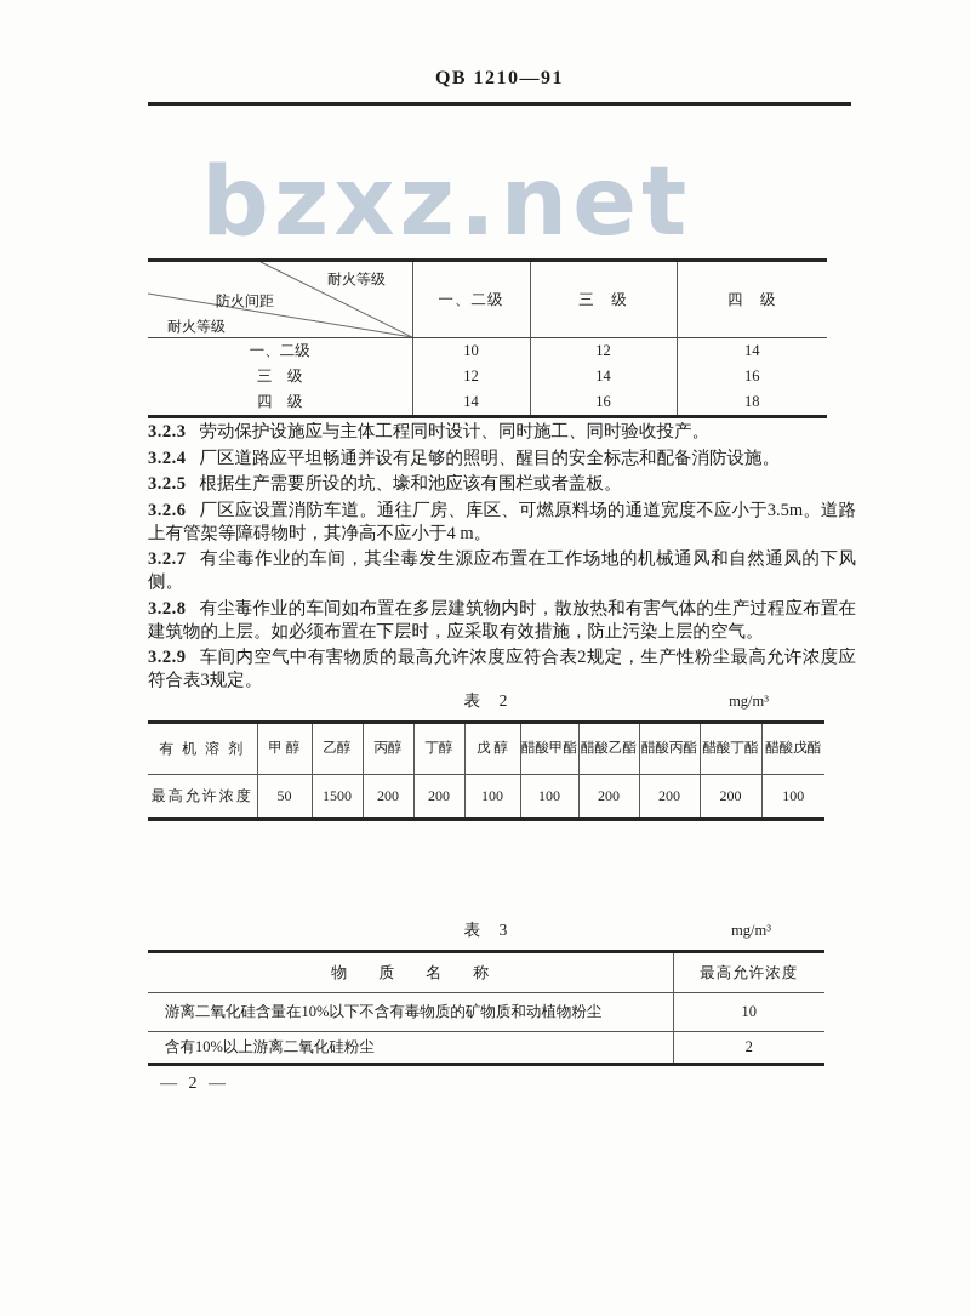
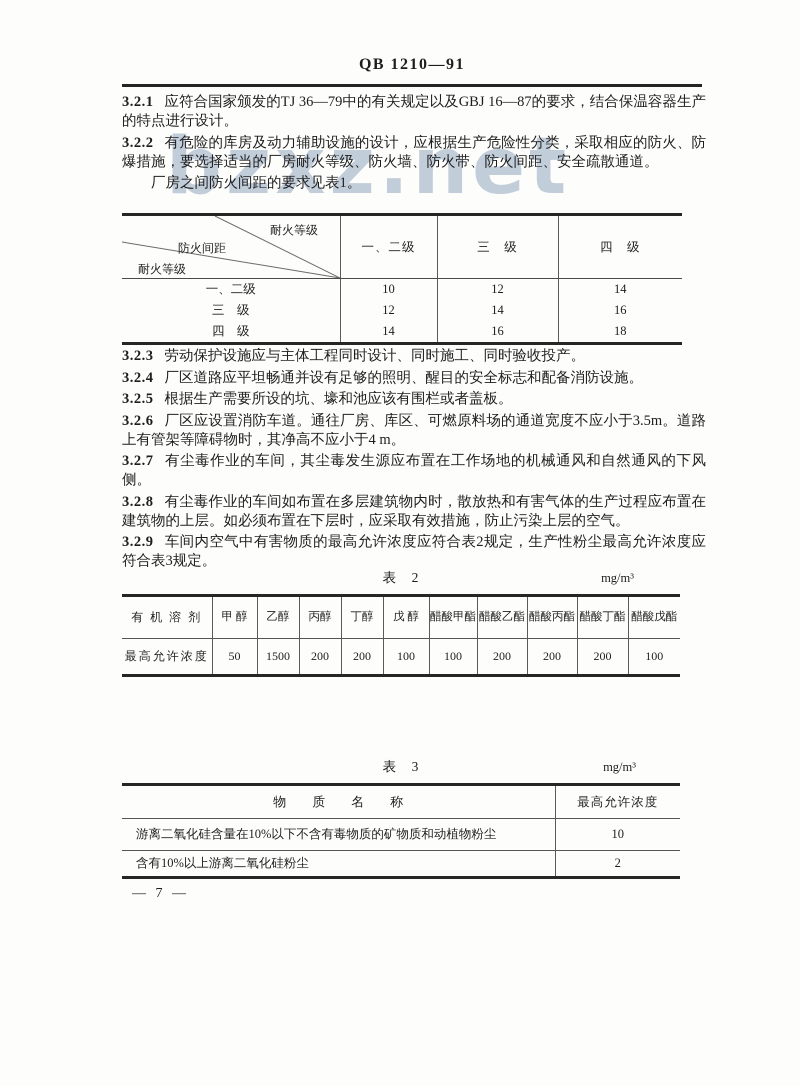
  bzxz.net
  QB 1210—91
+ 3.2.1 应符合国家颁发的TJ 36—79中的有关规定以及GBJ 16—87的要求，结合保温容器生产的特点进行设计。
+ 3.2.2 有危险的库房及动力辅助设施的设计，应根据生产危险性分类，采取相应的防火、防爆措施，要选择适当的厂房耐火等级、防火墙、防火带、防火间距、安全疏散通道。
+ 厂房之间防火间距的要求见表1。
  耐火等级 防火间距 耐火等级	一、二级	三 级	四 级
  一、二级	10	12	14
  三 级	12	14	16
  四 级	14	16	18
  3.2.3 劳动保护设施应与主体工程同时设计、同时施工、同时验收投产。
  3.2.4 厂区道路应平坦畅通并设有足够的照明、醒目的安全标志和配备消防设施。
  3.2.5 根据生产需要所设的坑、壕和池应该有围栏或者盖板。
  3.2.6 厂区应设置消防车道。通往厂房、库区、可燃原料场的通道宽度不应小于3.5m。道路上有管架等障碍物时，其净高不应小于4 m。
  3.2.7 有尘毒作业的车间，其尘毒发生源应布置在工作场地的机械通风和自然通风的下风侧。
  3.2.8 有尘毒作业的车间如布置在多层建筑物内时，散放热和有害气体的生产过程应布置在建筑物的上层。如必须布置在下层时，应采取有效措施，防止污染上层的空气。
  3.2.9 车间内空气中有害物质的最高允许浓度应符合表2规定，生产性粉尘最高允许浓度应符合表3规定。
  表 2
  mg/m³
  有 机 溶 剂	甲 醇	乙醇	丙醇	丁醇	戊 醇	醋酸甲酯	醋酸乙酯	醋酸丙酯	醋酸丁酯	醋酸戊酯
  最高允许浓度	50	1500	200	200	100	100	200	200	200	100
  表 3
  mg/m³
  物 质 名 称	最高允许浓度
  游离二氧化硅含量在10%以下不含有毒物质的矿物质和动植物粉尘	10
  含有10%以上游离二氧化硅粉尘	2
- — 2 —
+ — 7 —
